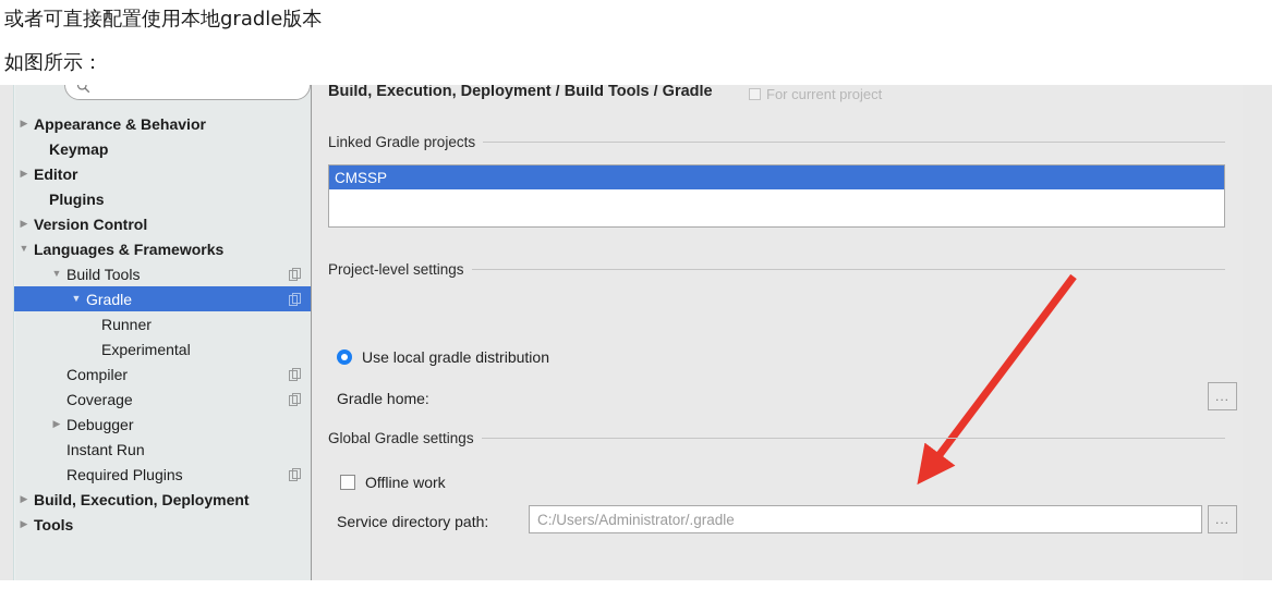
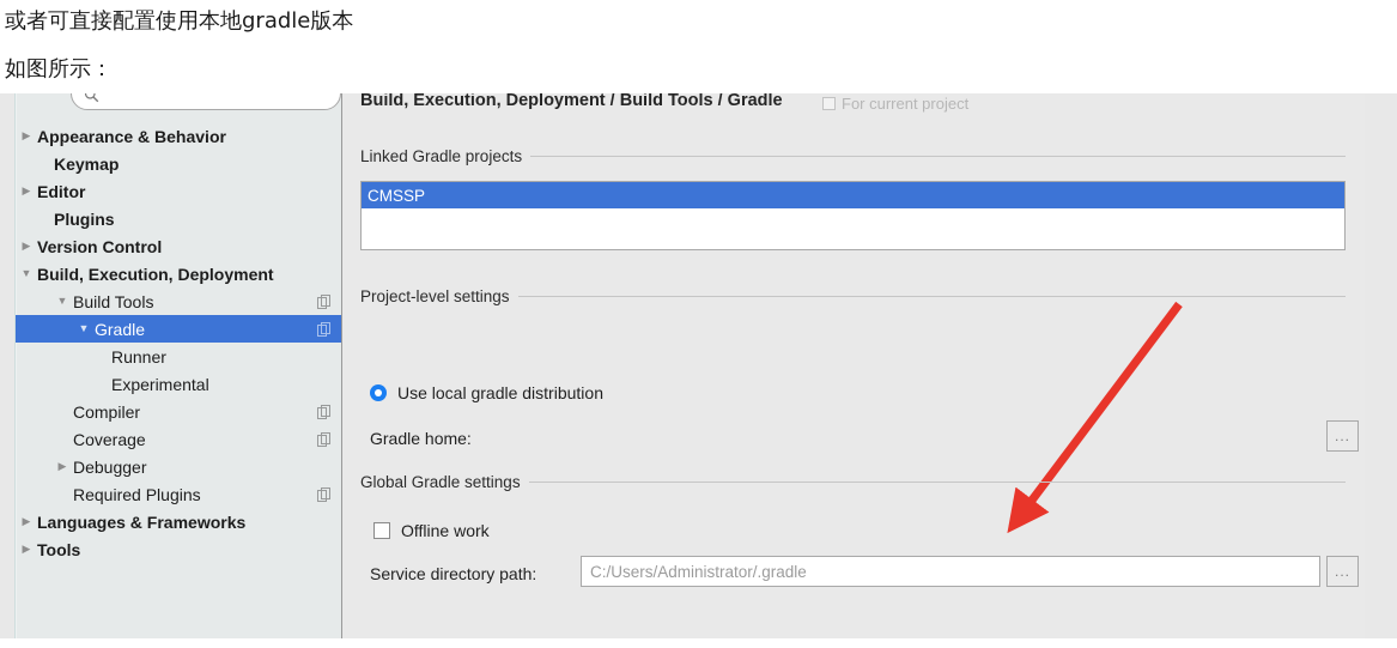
  或者可直接配置使用本地gradle版本
  如图所示：
  ▶
  Appearance & Behavior
  Keymap
  ▶
  Editor
  Plugins
  ▶
  Version Control
  ▼
- Languages & Frameworks
+ Build, Execution, Deployment
  ▼
  Build Tools
  ▼
  Gradle
  Runner
  Experimental
  Compiler
  Coverage
  ▶
  Debugger
- Instant Run
  Required Plugins
  ▶
- Build, Execution, Deployment
+ Languages & Frameworks
  ▶
  Tools
  Build, Execution, Deployment / Build Tools / Gradle
  For current project
  Linked Gradle projects
  CMSSP
  Project-level settings
  Use local gradle distribution
  Gradle home:
  ...
  Global Gradle settings
  Offline work
  Service directory path:
  C:/Users/Administrator/.gradle
  ...
